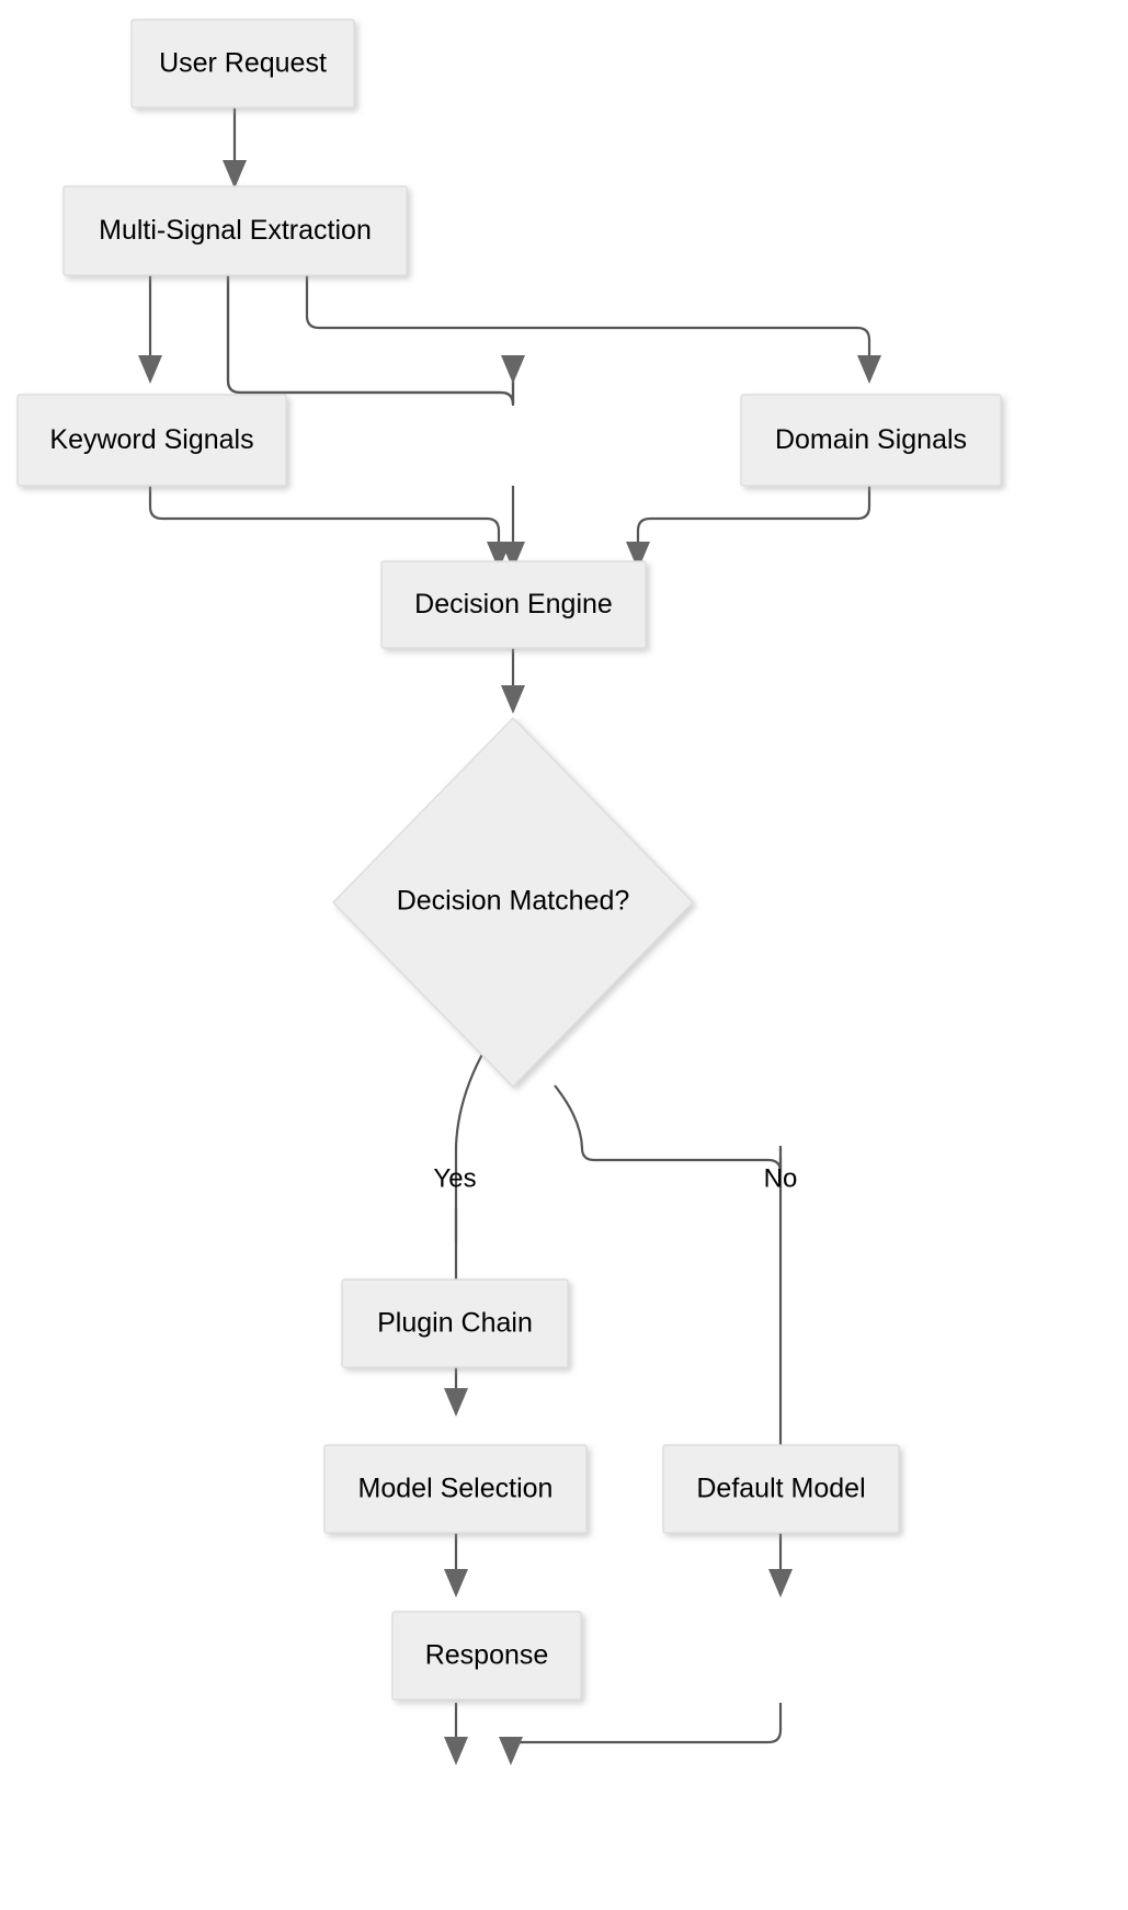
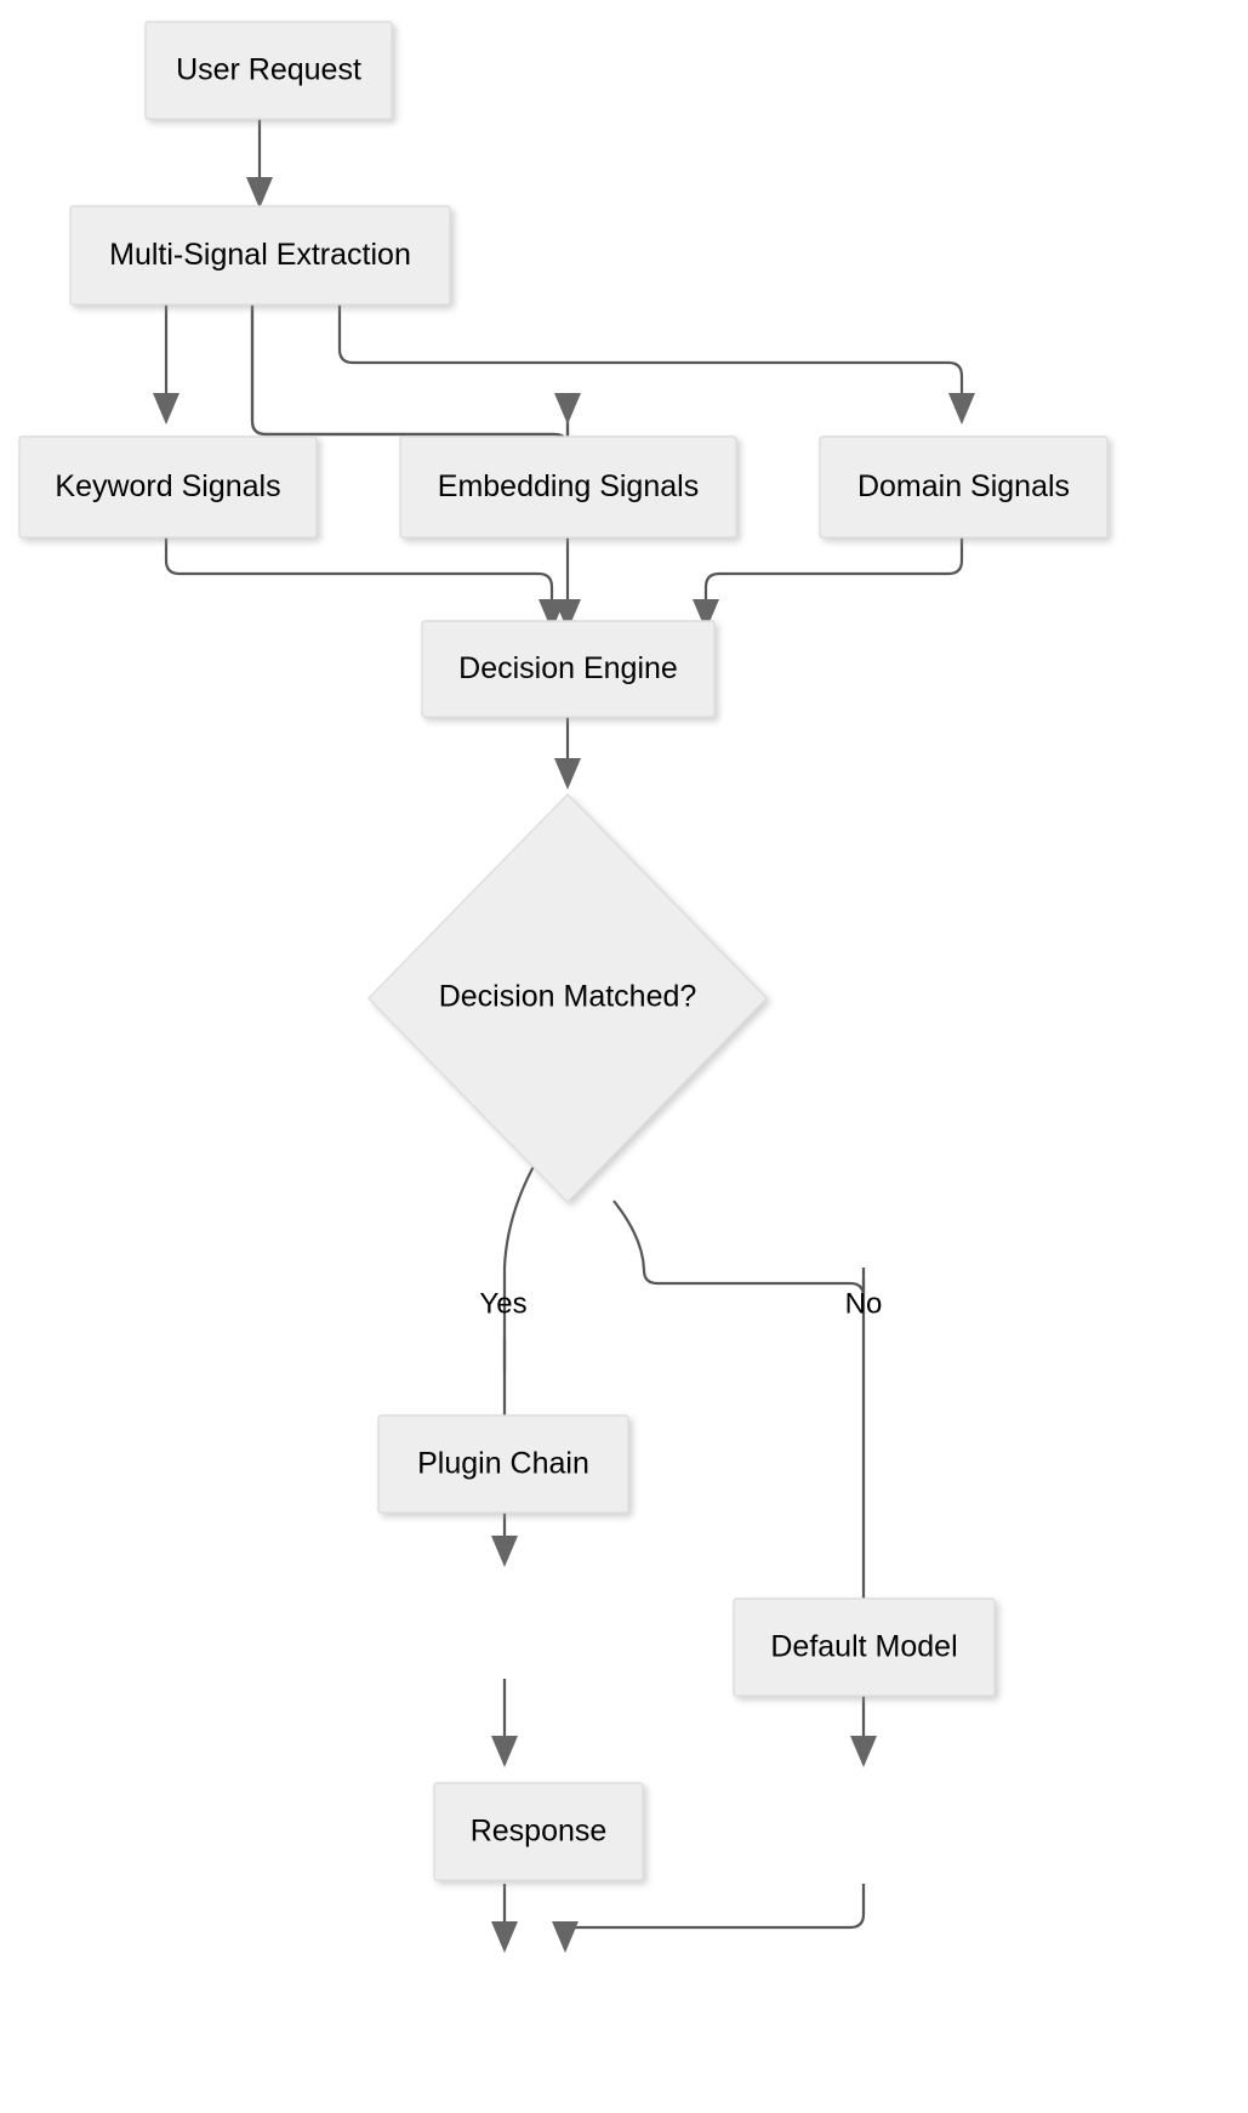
  User Request
  Multi-Signal Extraction
  Keyword Signals
+ Embedding Signals
  Domain Signals
  Decision Engine
  Decision Matched?
  Plugin Chain
- Model Selection
  Default Model
  Response
  Yes
  No
